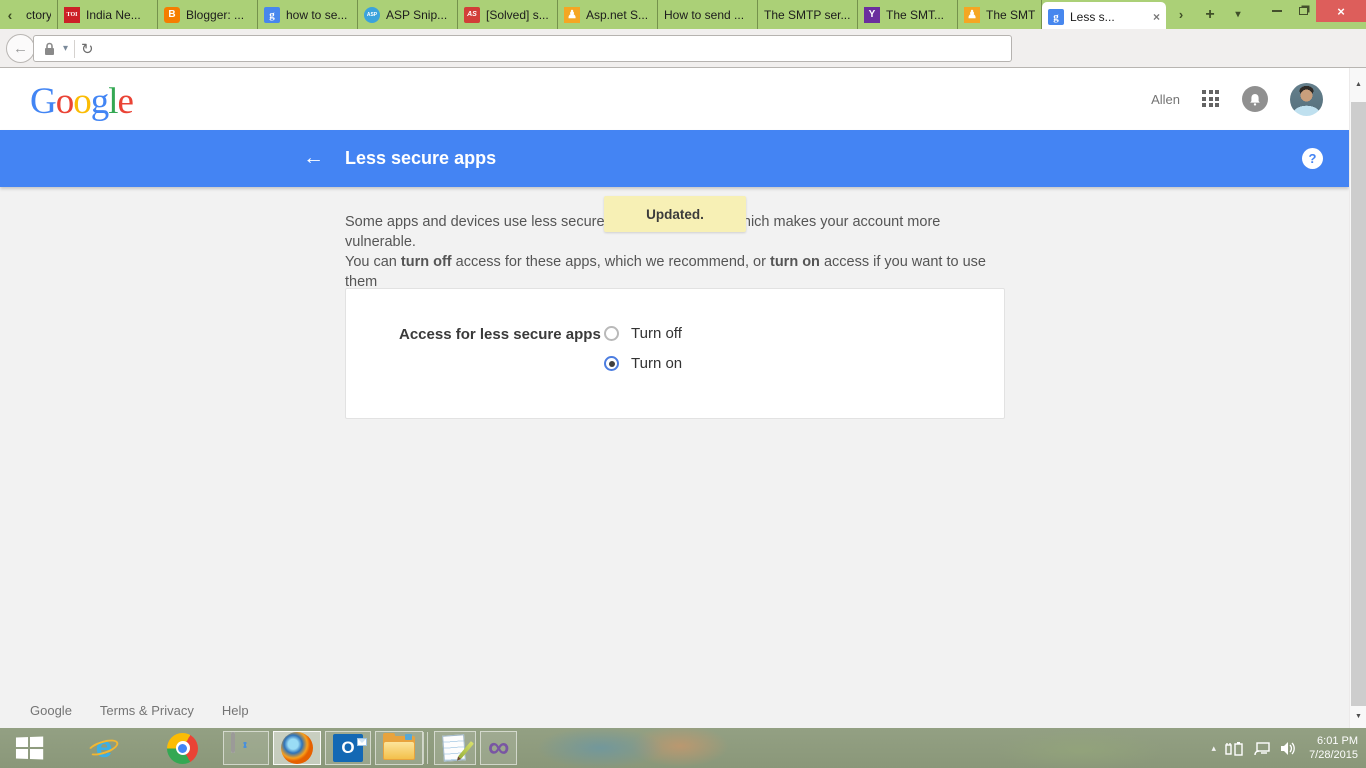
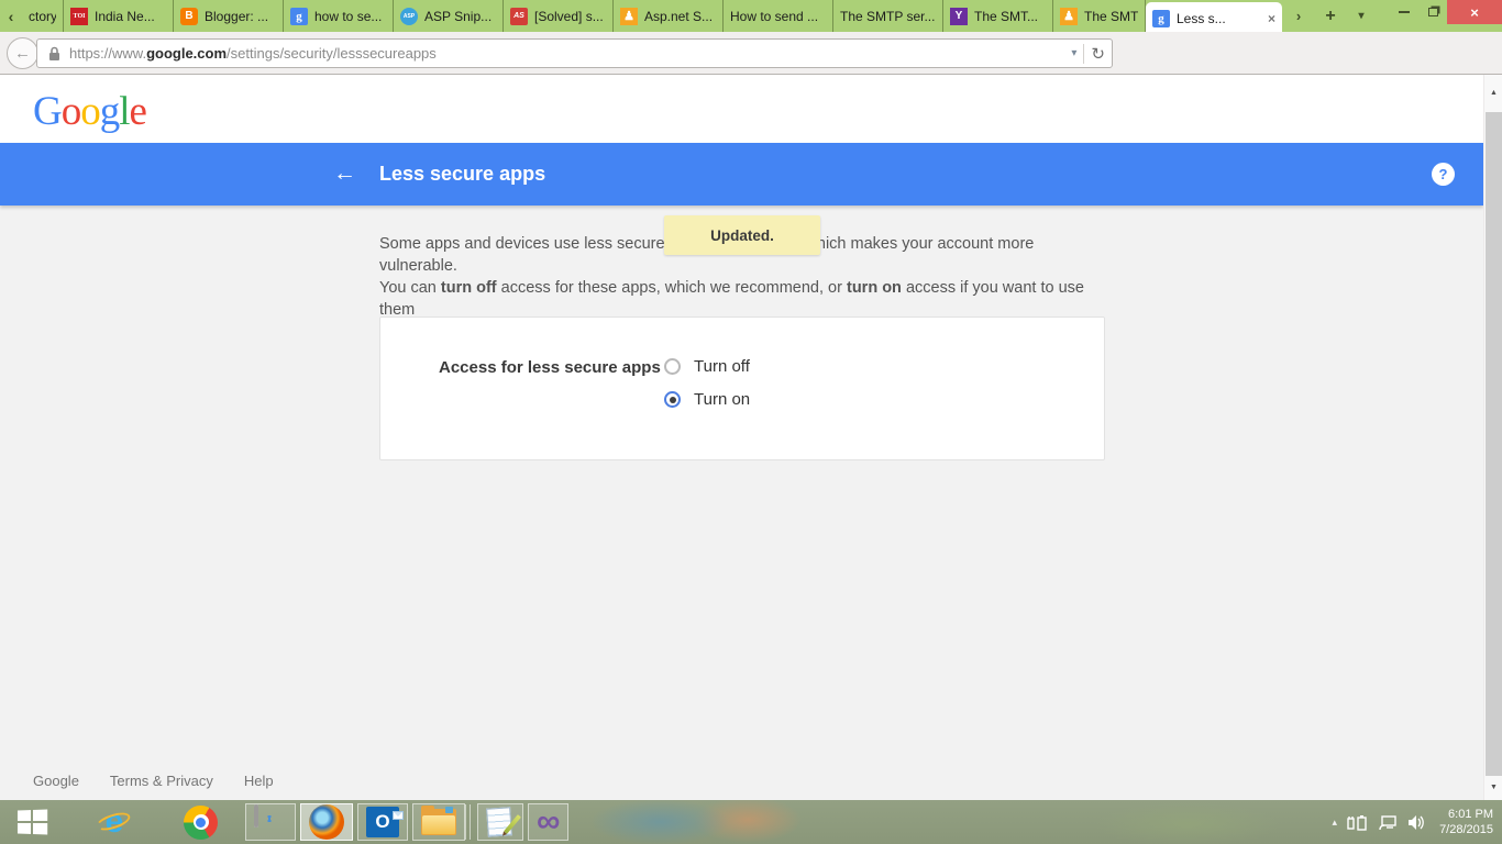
  ‹
  ctory
  India Ne...
  B
  Blogger: ...
  g
  how to se...
  ASP Snip...
  [Solved] s...
  ♟
  Asp.net S...
  How to send ...
  The SMTP ser...
  Y
  The SMT...
  ♟
  g
  Less s...
  ×
  ›
  +
  ▾
  ×
  ←
+ https://www.google.com/settings/security/lesssecureapps
  ▾
  ↻
  Google
- Allen
  ←
  Less secure apps
  ?
  Some apps and devices use less securehich makes your account more vulnerable.
  You can turn off access for these apps, which we recommend, or turn on access if you want to use them
  Updated.
  Access for less secure apps
  Turn off
  Turn on
  Google
  Terms & Privacy
  Help
  e
  O
  ∞
  ▴
  6:01 PM
  7/28/2015
